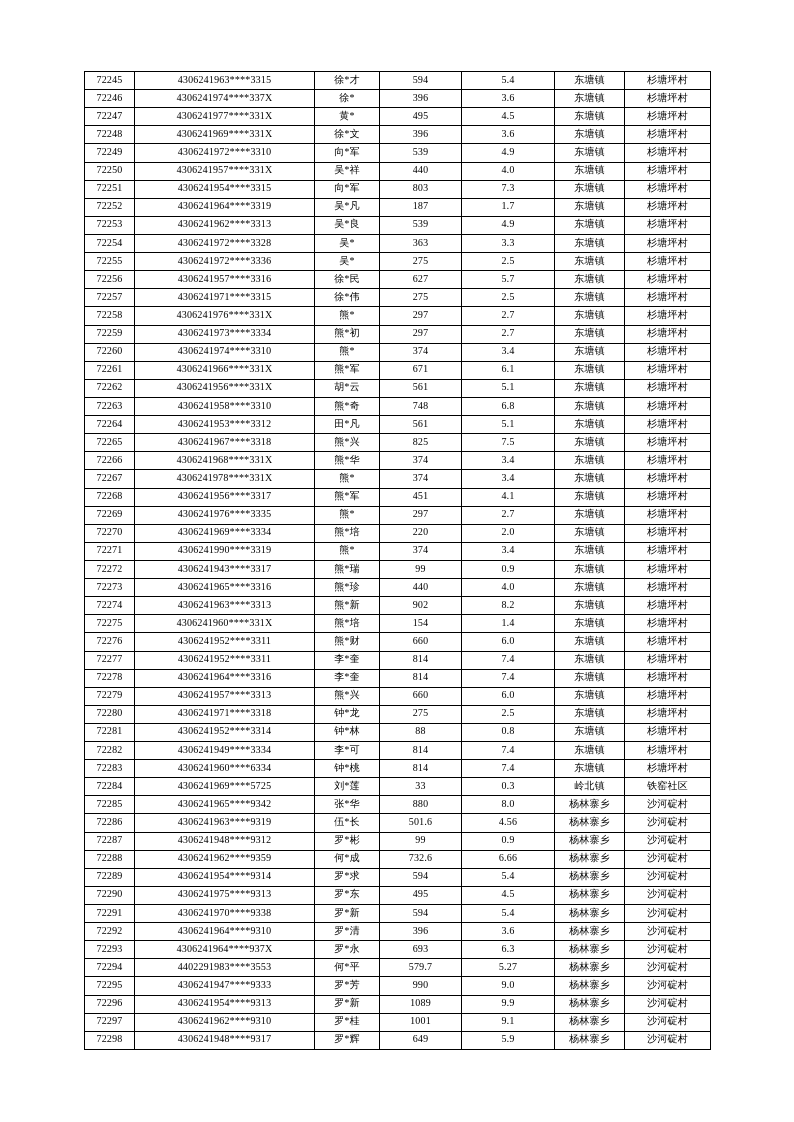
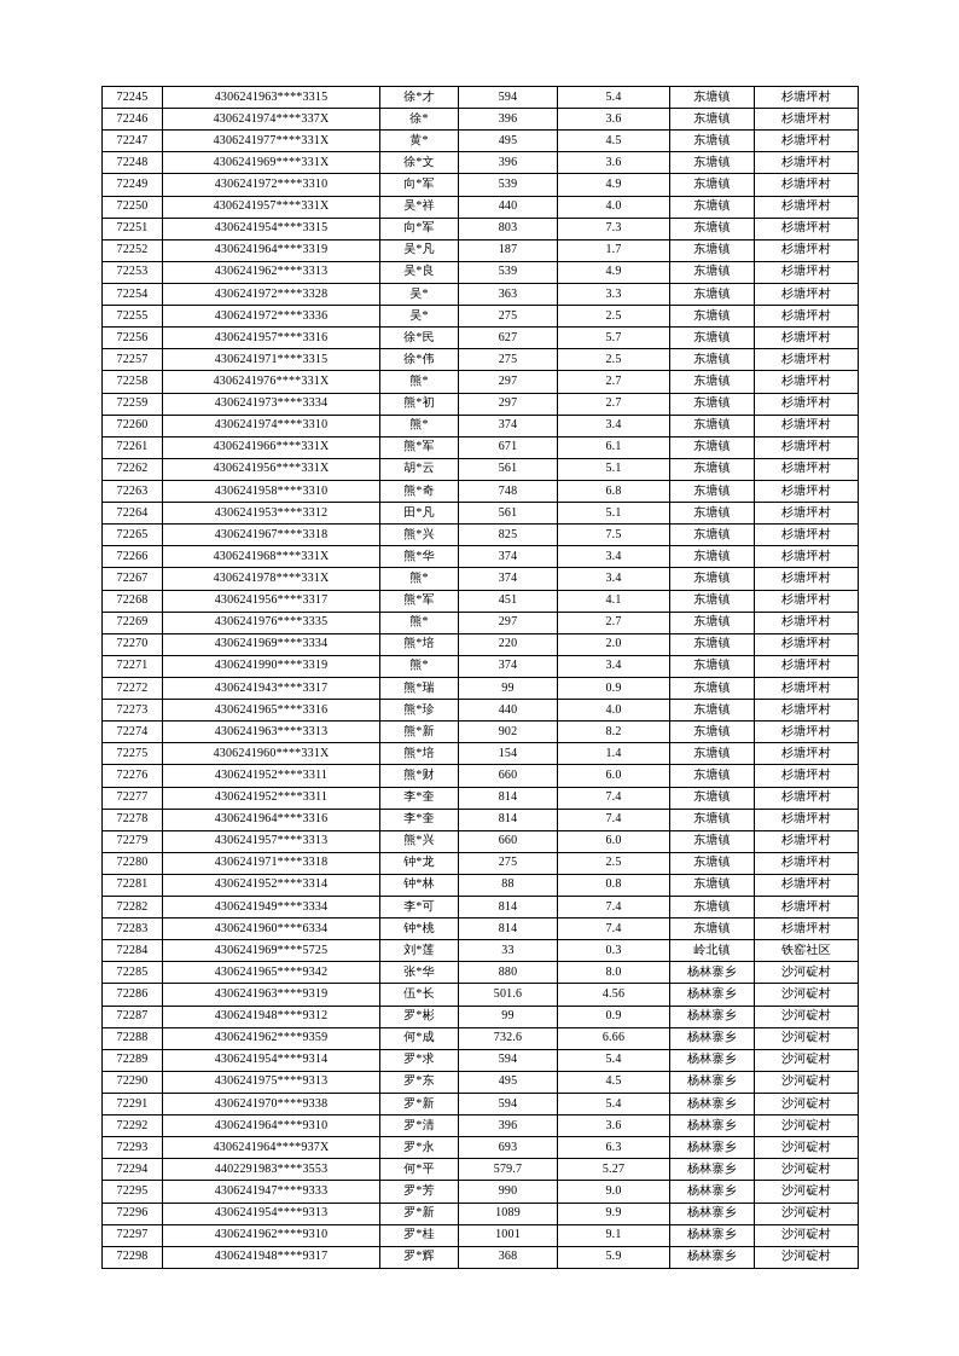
  72245	4306241963****3315	徐*才	594	5.4	东塘镇	杉塘坪村
  72246	4306241974****337X	徐*	396	3.6	东塘镇	杉塘坪村
  72247	4306241977****331X	黄*	495	4.5	东塘镇	杉塘坪村
  72248	4306241969****331X	徐*文	396	3.6	东塘镇	杉塘坪村
  72249	4306241972****3310	向*军	539	4.9	东塘镇	杉塘坪村
  72250	4306241957****331X	吴*祥	440	4.0	东塘镇	杉塘坪村
  72251	4306241954****3315	向*军	803	7.3	东塘镇	杉塘坪村
  72252	4306241964****3319	吴*凡	187	1.7	东塘镇	杉塘坪村
  72253	4306241962****3313	吴*良	539	4.9	东塘镇	杉塘坪村
  72254	4306241972****3328	吴*	363	3.3	东塘镇	杉塘坪村
  72255	4306241972****3336	吴*	275	2.5	东塘镇	杉塘坪村
  72256	4306241957****3316	徐*民	627	5.7	东塘镇	杉塘坪村
  72257	4306241971****3315	徐*伟	275	2.5	东塘镇	杉塘坪村
  72258	4306241976****331X	熊*	297	2.7	东塘镇	杉塘坪村
  72259	4306241973****3334	熊*初	297	2.7	东塘镇	杉塘坪村
  72260	4306241974****3310	熊*	374	3.4	东塘镇	杉塘坪村
  72261	4306241966****331X	熊*军	671	6.1	东塘镇	杉塘坪村
  72262	4306241956****331X	胡*云	561	5.1	东塘镇	杉塘坪村
  72263	4306241958****3310	熊*奇	748	6.8	东塘镇	杉塘坪村
  72264	4306241953****3312	田*凡	561	5.1	东塘镇	杉塘坪村
  72265	4306241967****3318	熊*兴	825	7.5	东塘镇	杉塘坪村
  72266	4306241968****331X	熊*华	374	3.4	东塘镇	杉塘坪村
  72267	4306241978****331X	熊*	374	3.4	东塘镇	杉塘坪村
  72268	4306241956****3317	熊*军	451	4.1	东塘镇	杉塘坪村
  72269	4306241976****3335	熊*	297	2.7	东塘镇	杉塘坪村
  72270	4306241969****3334	熊*培	220	2.0	东塘镇	杉塘坪村
  72271	4306241990****3319	熊*	374	3.4	东塘镇	杉塘坪村
  72272	4306241943****3317	熊*瑞	99	0.9	东塘镇	杉塘坪村
  72273	4306241965****3316	熊*珍	440	4.0	东塘镇	杉塘坪村
  72274	4306241963****3313	熊*新	902	8.2	东塘镇	杉塘坪村
  72275	4306241960****331X	熊*培	154	1.4	东塘镇	杉塘坪村
  72276	4306241952****3311	熊*财	660	6.0	东塘镇	杉塘坪村
  72277	4306241952****3311	李*奎	814	7.4	东塘镇	杉塘坪村
  72278	4306241964****3316	李*奎	814	7.4	东塘镇	杉塘坪村
  72279	4306241957****3313	熊*兴	660	6.0	东塘镇	杉塘坪村
  72280	4306241971****3318	钟*龙	275	2.5	东塘镇	杉塘坪村
  72281	4306241952****3314	钟*林	88	0.8	东塘镇	杉塘坪村
  72282	4306241949****3334	李*可	814	7.4	东塘镇	杉塘坪村
  72283	4306241960****6334	钟*桃	814	7.4	东塘镇	杉塘坪村
  72284	4306241969****5725	刘*莲	33	0.3	岭北镇	铁窑社区
  72285	4306241965****9342	张*华	880	8.0	杨林寨乡	沙河碇村
  72286	4306241963****9319	伍*长	501.6	4.56	杨林寨乡	沙河碇村
  72287	4306241948****9312	罗*彬	99	0.9	杨林寨乡	沙河碇村
  72288	4306241962****9359	何*成	732.6	6.66	杨林寨乡	沙河碇村
  72289	4306241954****9314	罗*求	594	5.4	杨林寨乡	沙河碇村
  72290	4306241975****9313	罗*东	495	4.5	杨林寨乡	沙河碇村
  72291	4306241970****9338	罗*新	594	5.4	杨林寨乡	沙河碇村
  72292	4306241964****9310	罗*清	396	3.6	杨林寨乡	沙河碇村
  72293	4306241964****937X	罗*永	693	6.3	杨林寨乡	沙河碇村
  72294	4402291983****3553	何*平	579.7	5.27	杨林寨乡	沙河碇村
  72295	4306241947****9333	罗*芳	990	9.0	杨林寨乡	沙河碇村
  72296	4306241954****9313	罗*新	1089	9.9	杨林寨乡	沙河碇村
  72297	4306241962****9310	罗*桂	1001	9.1	杨林寨乡	沙河碇村
- 72298	4306241948****9317	罗*辉	649	5.9	杨林寨乡	沙河碇村
+ 72298	4306241948****9317	罗*辉	368	5.9	杨林寨乡	沙河碇村
